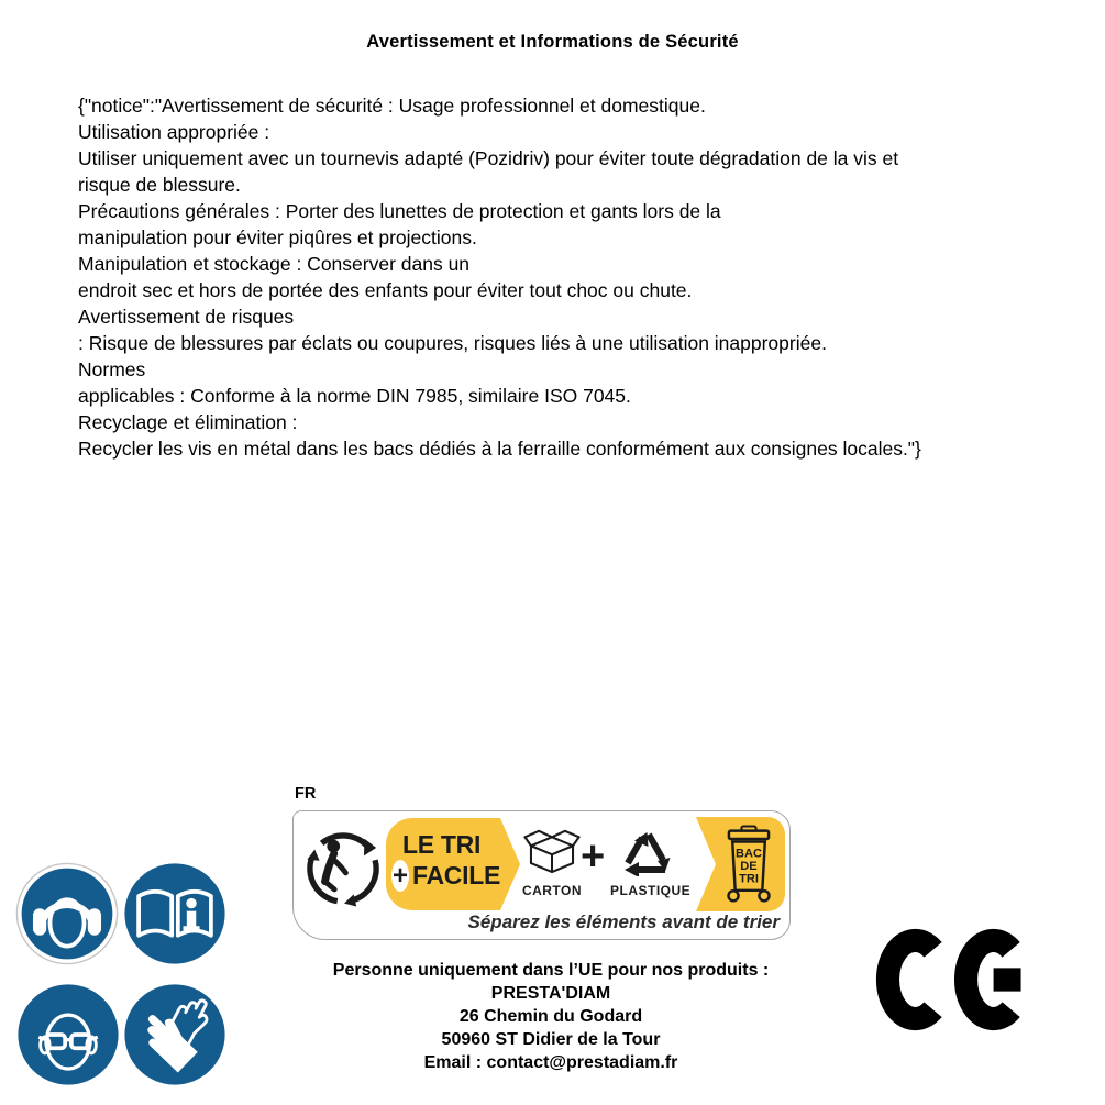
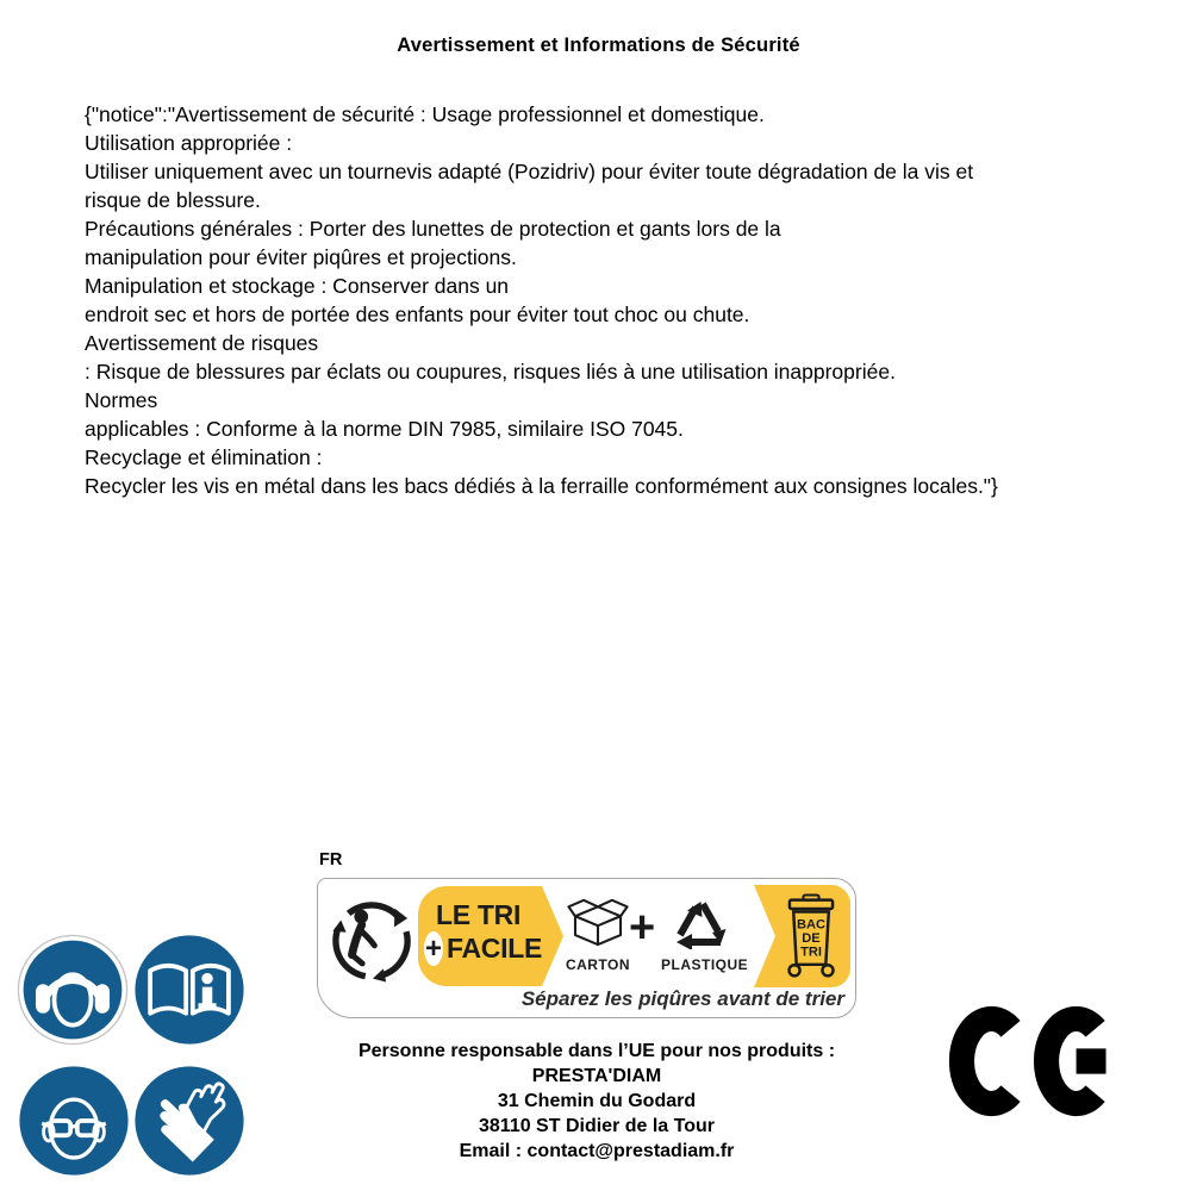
  Avertissement et Informations de Sécurité
  {"notice":"Avertissement de sécurité : Usage professionnel et domestique.
  Utilisation appropriée :
  Utiliser uniquement avec un tournevis adapté (Pozidriv) pour éviter toute dégradation de la vis et
  risque de blessure.
  Précautions générales : Porter des lunettes de protection et gants lors de la
  manipulation pour éviter piqûres et projections.
  Manipulation et stockage : Conserver dans un
  endroit sec et hors de portée des enfants pour éviter tout choc ou chute.
  Avertissement de risques
  : Risque de blessures par éclats ou coupures, risques liés à une utilisation inappropriée.
  Normes
  applicables : Conforme à la norme DIN 7985, similaire ISO 7045.
  Recyclage et élimination :
  Recycler les vis en métal dans les bacs dédiés à la ferraille conformément aux consignes locales."}
  FR
  LE TRI
  +
  FACILE
  CARTON
  +
  PLASTIQUE
  BAC
  DE
  TRI
- Séparez les éléments avant de trier
+ Séparez les piqûres avant de trier
- Personne uniquement dans l’UE pour nos produits :
+ Personne responsable dans l’UE pour nos produits :
  PRESTA'DIAM
- 26 Chemin du Godard
+ 31 Chemin du Godard
- 50960 ST Didier de la Tour
+ 38110 ST Didier de la Tour
  Email : contact@prestadiam.fr
